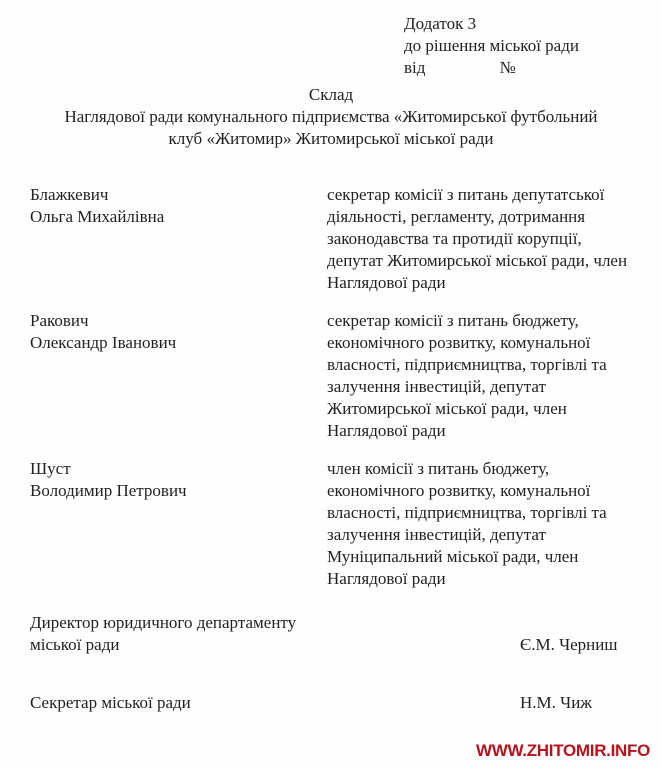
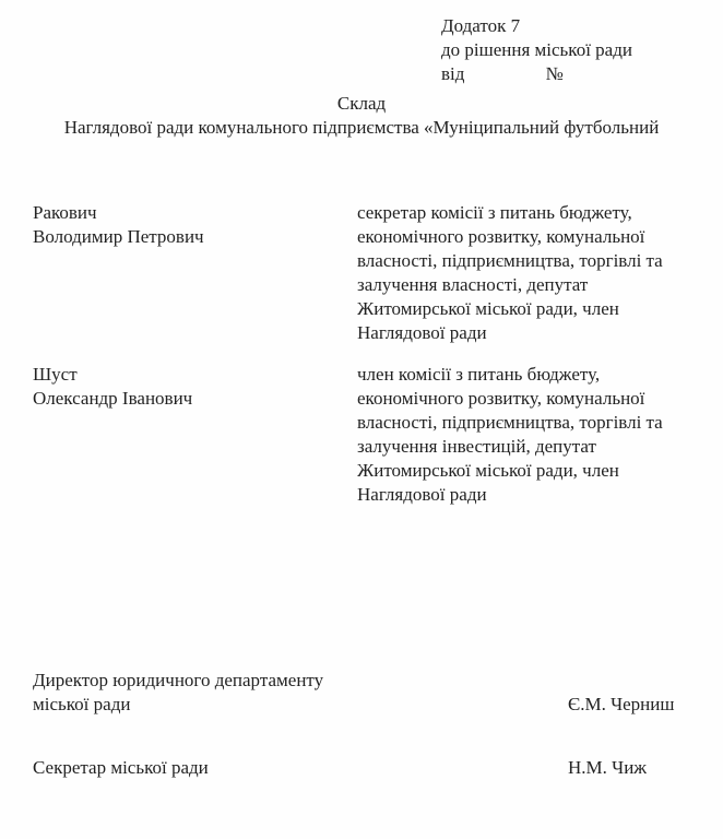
- Додаток 3
+ Додаток 7
  до рішення міської ради
  від №
  Склад
- Наглядової ради комунального підприємства «Житомирської футбольний
+ Наглядової ради комунального підприємства «Муніципальний футбольний
- клуб «Житомир» Житомирської міської ради
- Блажкевич
- Ольга Михайлівна
- секретар комісії з питань депутатської діяльності, регламенту, дотримання законодавства та протидії корупції, депутат Житомирської міської ради, член Наглядової ради
  Ракович
- Олександр Іванович
+ Володимир Петрович
- секретар комісії з питань бюджету, економічного розвитку, комунальної власності, підприємництва, торгівлі та залучення інвестицій, депутат Житомирської міської ради, член Наглядової ради
+ секретар комісії з питань бюджету, економічного розвитку, комунальної власності, підприємництва, торгівлі та залучення власності, депутат Житомирської міської ради, член Наглядової ради
  Шуст
- Володимир Петрович
+ Олександр Іванович
- член комісії з питань бюджету, економічного розвитку, комунальної власності, підприємництва, торгівлі та залучення інвестицій, депутат Муніципальний міської ради, член Наглядової ради
+ член комісії з питань бюджету, економічного розвитку, комунальної власності, підприємництва, торгівлі та залучення інвестицій, депутат Житомирської міської ради, член Наглядової ради
  Директор юридичного департаменту міської ради
  Є.М. Черниш
  Секретар міської ради
  Н.М. Чиж
- WWW.ZHITOMIR.INFO
